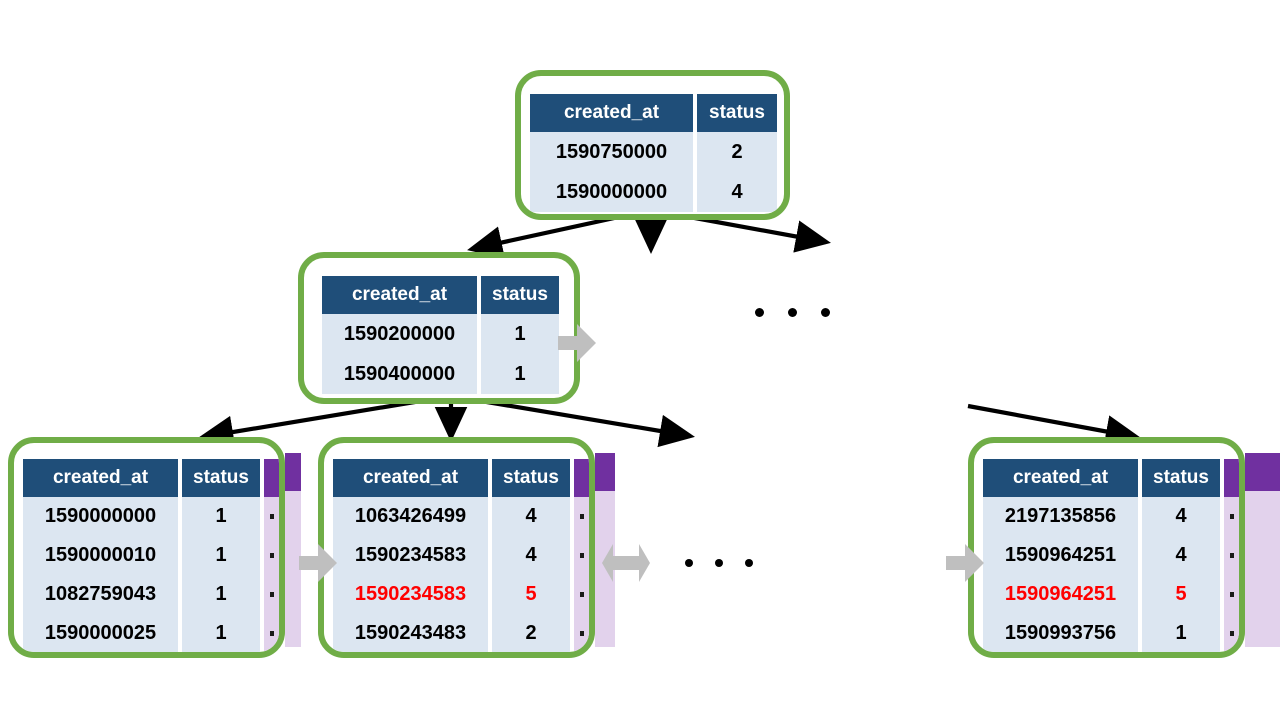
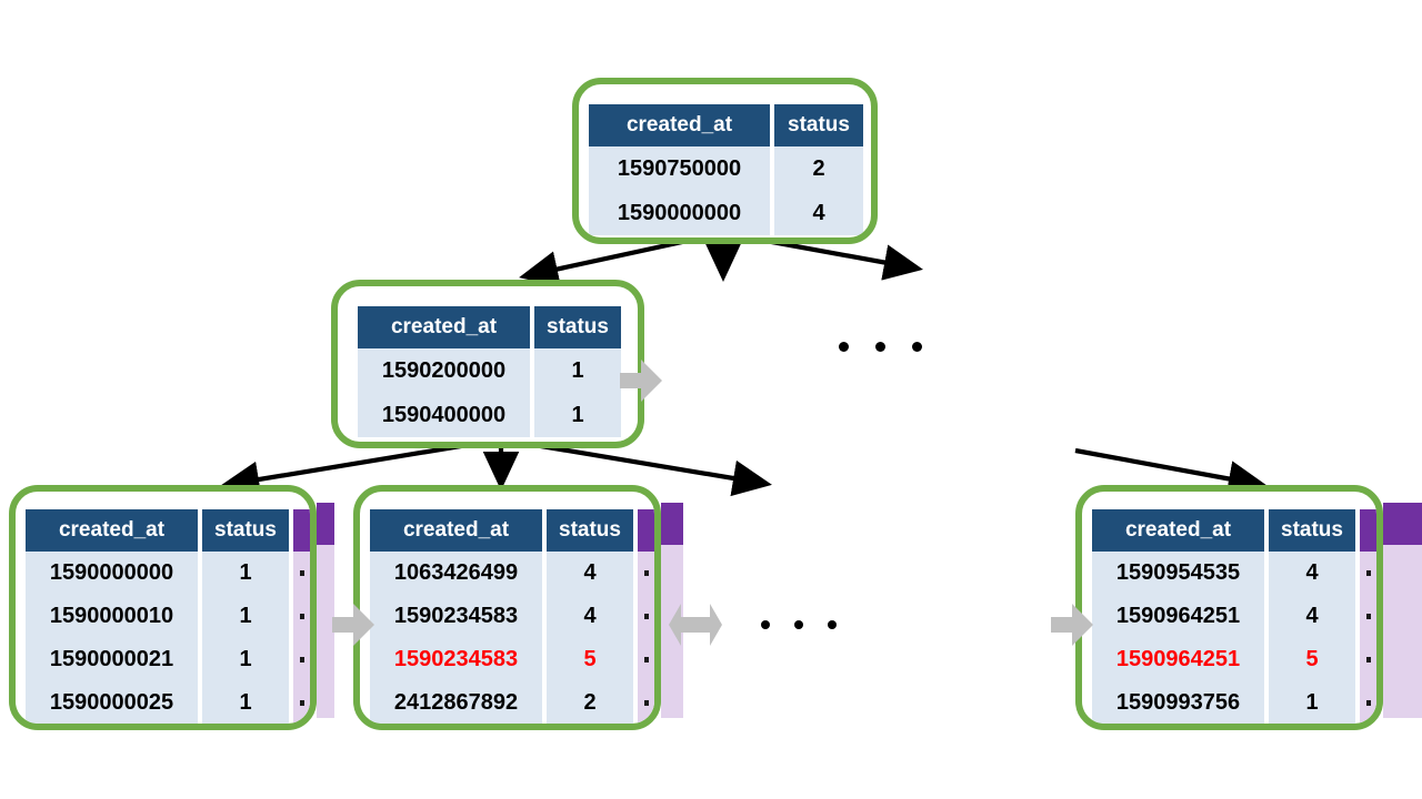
  created_at
  1590750000
  1590000000
  status
  2
  4
  created_at
  1590200000
  1590400000
  status
  1
  1
  created_at
  1590000000
  1590000010
- 1082759043
+ 1590000021
  1590000025
  status
  1
  1
  1
  1
  created_at
  1063426499
  1590234583
  1590234583
- 1590243483
+ 2412867892
  status
  4
  4
  5
  2
  created_at
- 2197135856
+ 1590954535
  1590964251
  1590964251
  1590993756
  status
  4
  4
  5
  1
